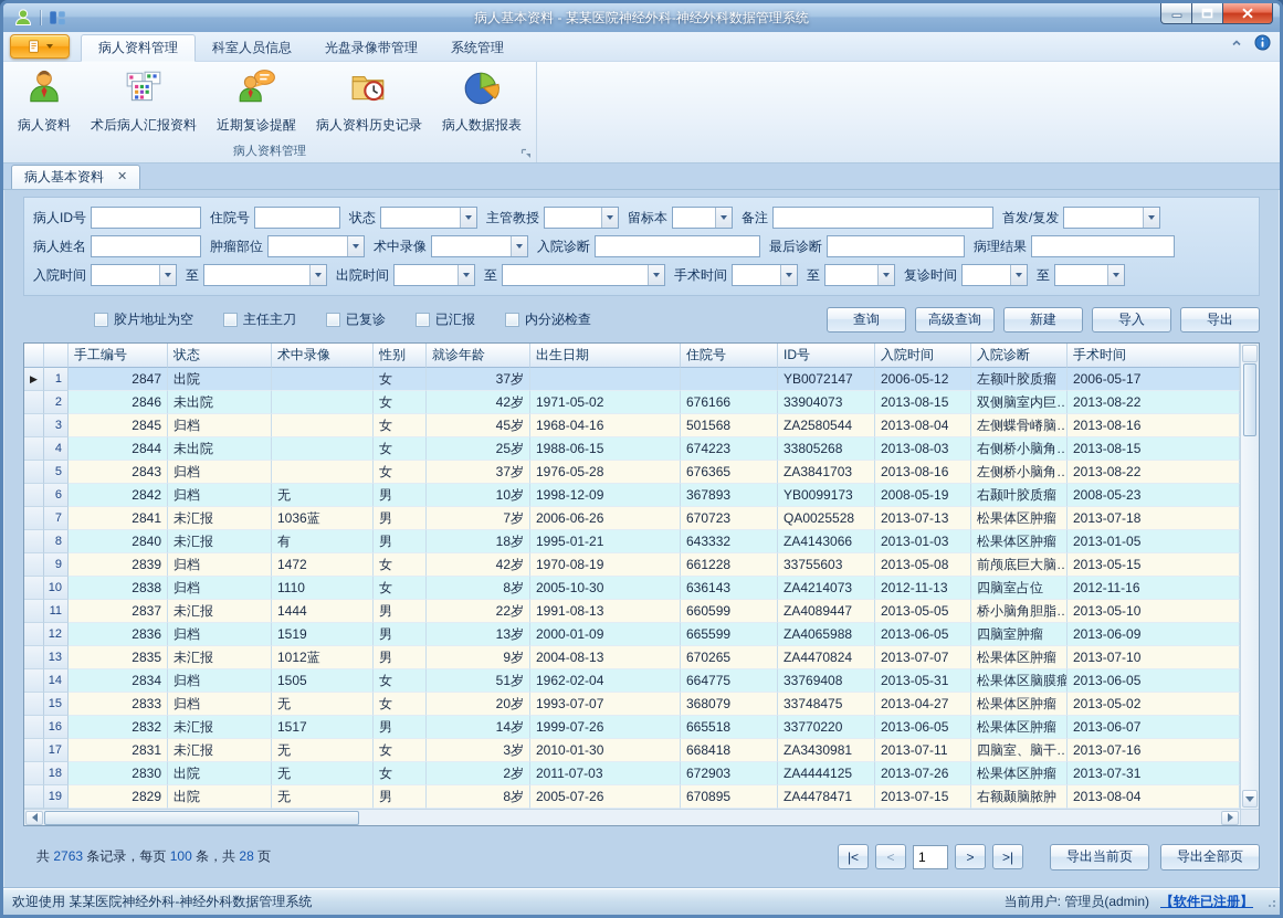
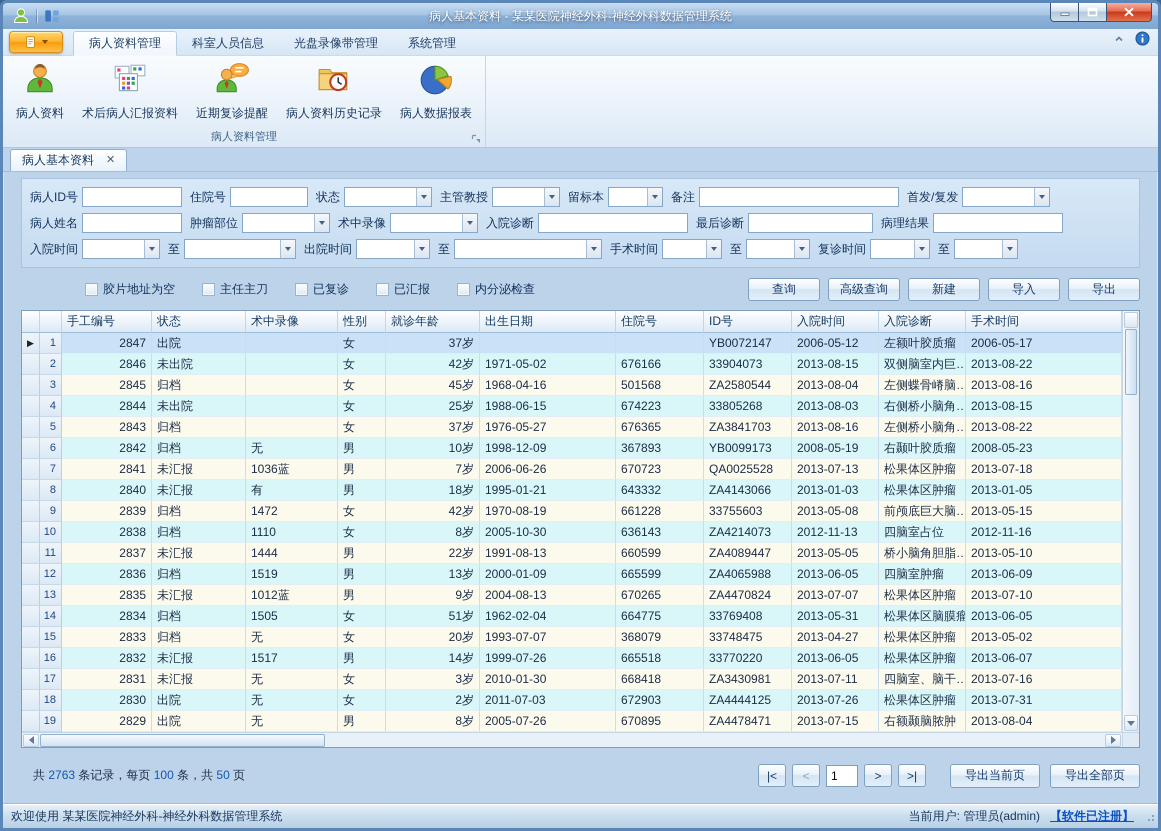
  病人基本资料 - 某某医院神经外科-神经外科数据管理系统
  病人资料管理
  科室人员信息
  光盘录像带管理
  系统管理
  病人资料
  术后病人汇报资料
  近期复诊提醒
  病人资料历史记录
  病人数据报表
  病人资料管理
  病人基本资料
  ✕
  病人ID号
  住院号
  状态
  主管教授
  留标本
  备注
  首发/复发
  病人姓名
  肿瘤部位
  术中录像
  入院诊断
  最后诊断
  病理结果
  入院时间
  至
  出院时间
  至
  手术时间
  至
  复诊时间
  至
  胶片地址为空
  主任主刀
  已复诊
  已汇报
  内分泌检查
  查询
  高级查询
  新建
  导入
  导出
  手工编号
  状态
  术中录像
  性别
  就诊年龄
  出生日期
  住院号
  ID号
  入院时间
  入院诊断
  手术时间
  ▶
  1
  2847
  出院
  女
  37岁
  YB0072147
  2006-05-12
  左额叶胶质瘤
  2006-05-17
  2
  2846
  未出院
  女
  42岁
  1971-05-02
  676166
  33904073
  2013-08-15
  双侧脑室内巨…
  2013-08-22
  3
  2845
  归档
  女
  45岁
  1968-04-16
  501568
  ZA2580544
  2013-08-04
  左侧蝶骨嵴脑…
  2013-08-16
  4
  2844
  未出院
  女
  25岁
  1988-06-15
  674223
  33805268
  2013-08-03
  右侧桥小脑角…
  2013-08-15
  5
  2843
  归档
  女
  37岁
- 1976-05-28
+ 1976-05-27
  676365
  ZA3841703
  2013-08-16
  左侧桥小脑角…
  2013-08-22
  6
  2842
  归档
  无
  男
  10岁
  1998-12-09
  367893
  YB0099173
  2008-05-19
  右颞叶胶质瘤
  2008-05-23
  7
  2841
  未汇报
  1036蓝
  男
  7岁
  2006-06-26
  670723
  QA0025528
  2013-07-13
  松果体区肿瘤
  2013-07-18
  8
  2840
  未汇报
  有
  男
  18岁
  1995-01-21
  643332
  ZA4143066
  2013-01-03
  松果体区肿瘤
  2013-01-05
  9
  2839
  归档
  1472
  女
  42岁
  1970-08-19
  661228
  33755603
  2013-05-08
  前颅底巨大脑…
  2013-05-15
  10
  2838
  归档
  1110
  女
  8岁
  2005-10-30
  636143
  ZA4214073
  2012-11-13
  四脑室占位
  2012-11-16
  11
  2837
  未汇报
  1444
  男
  22岁
  1991-08-13
  660599
  ZA4089447
  2013-05-05
  桥小脑角胆脂…
  2013-05-10
  12
  2836
  归档
  1519
  男
  13岁
  2000-01-09
  665599
  ZA4065988
  2013-06-05
  四脑室肿瘤
  2013-06-09
  13
  2835
  未汇报
  1012蓝
  男
  9岁
  2004-08-13
  670265
  ZA4470824
  2013-07-07
  松果体区肿瘤
  2013-07-10
  14
  2834
  归档
  1505
  女
  51岁
  1962-02-04
  664775
  33769408
  2013-05-31
  松果体区脑膜瘤
  2013-06-05
  15
  2833
  归档
  无
  女
  20岁
  1993-07-07
  368079
  33748475
  2013-04-27
  松果体区肿瘤
  2013-05-02
  16
  2832
  未汇报
  1517
  男
  14岁
  1999-07-26
  665518
  33770220
  2013-06-05
  松果体区肿瘤
  2013-06-07
  17
  2831
  未汇报
  无
  女
  3岁
  2010-01-30
  668418
  ZA3430981
  2013-07-11
  四脑室、脑干…
  2013-07-16
  18
  2830
  出院
  无
  女
  2岁
  2011-07-03
  672903
  ZA4444125
  2013-07-26
  松果体区肿瘤
  2013-07-31
  19
  2829
  出院
  无
  男
  8岁
  2005-07-26
  670895
  ZA4478471
  2013-07-15
  右额颞脑脓肿
  2013-08-04
- 共 2763 条记录，每页 100 条，共 28 页
+ 共 2763 条记录，每页 100 条，共 50 页
  |<
  <
  1
  >
  >|
  导出当前页
  导出全部页
  欢迎使用 某某医院神经外科-神经外科数据管理系统
  当前用户: 管理员(admin)
  【软件已注册】
